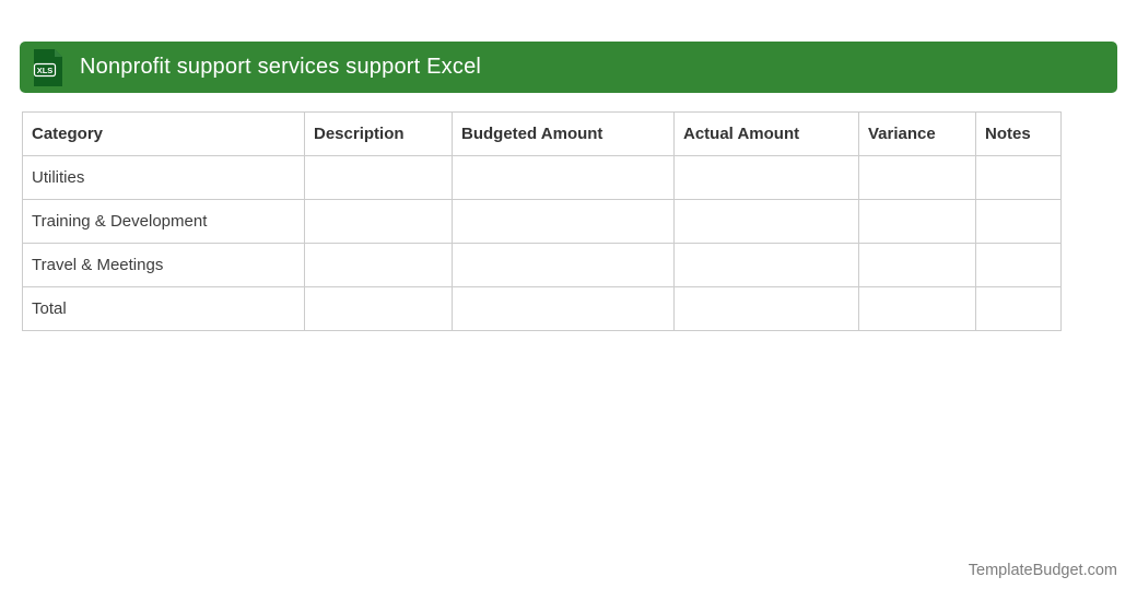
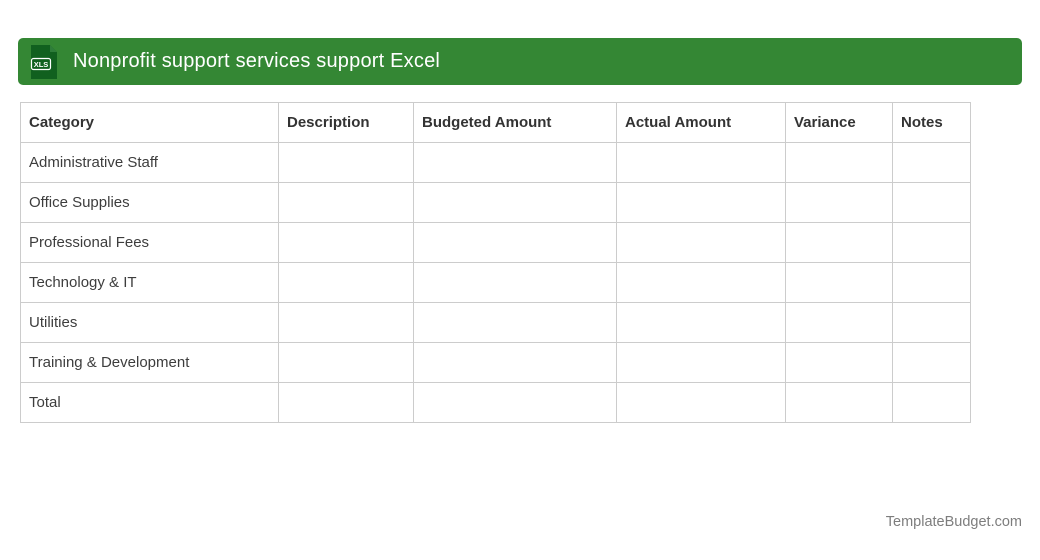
  XLS
  Nonprofit support services support Excel
  Category	Description	Budgeted Amount	Actual Amount	Variance	Notes
+ Administrative Staff
+ Office Supplies
+ Professional Fees
+ Technology & IT
  Utilities
  Training & Development
- Travel & Meetings
  Total
  TemplateBudget.com
